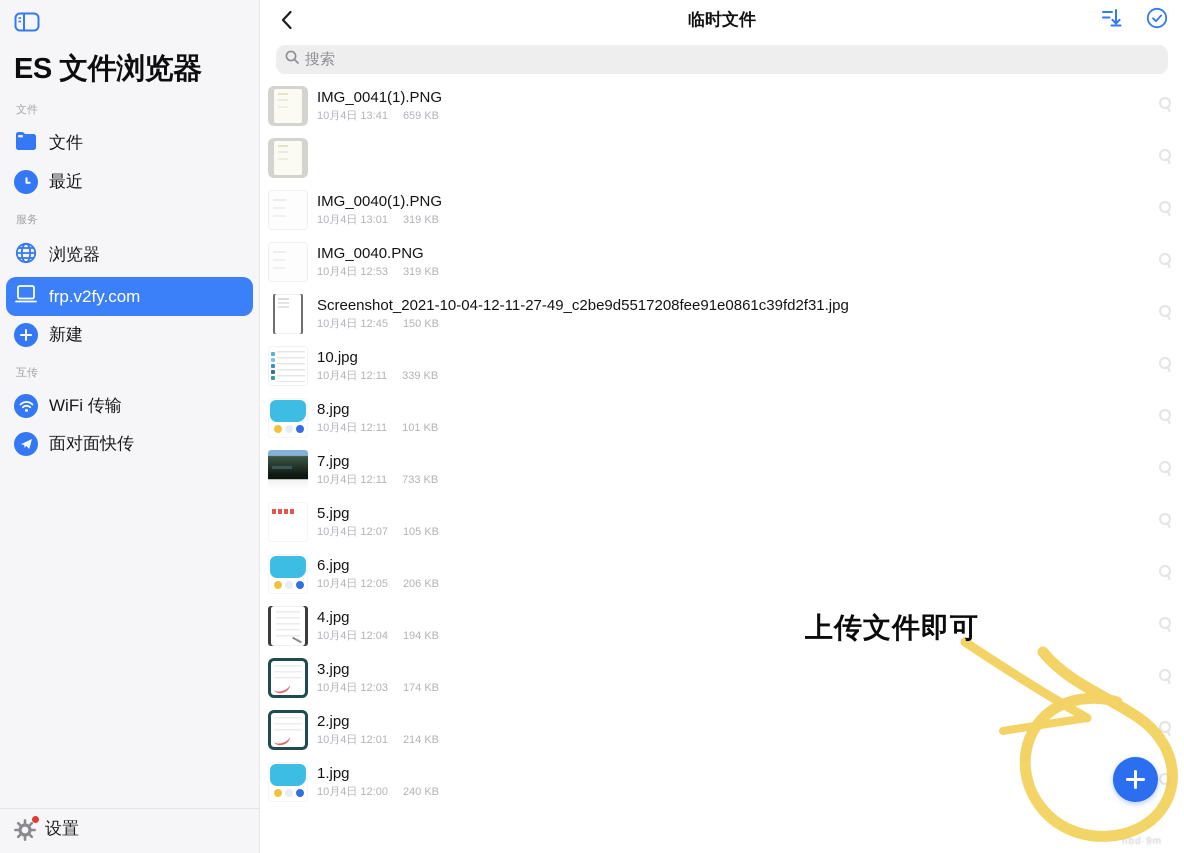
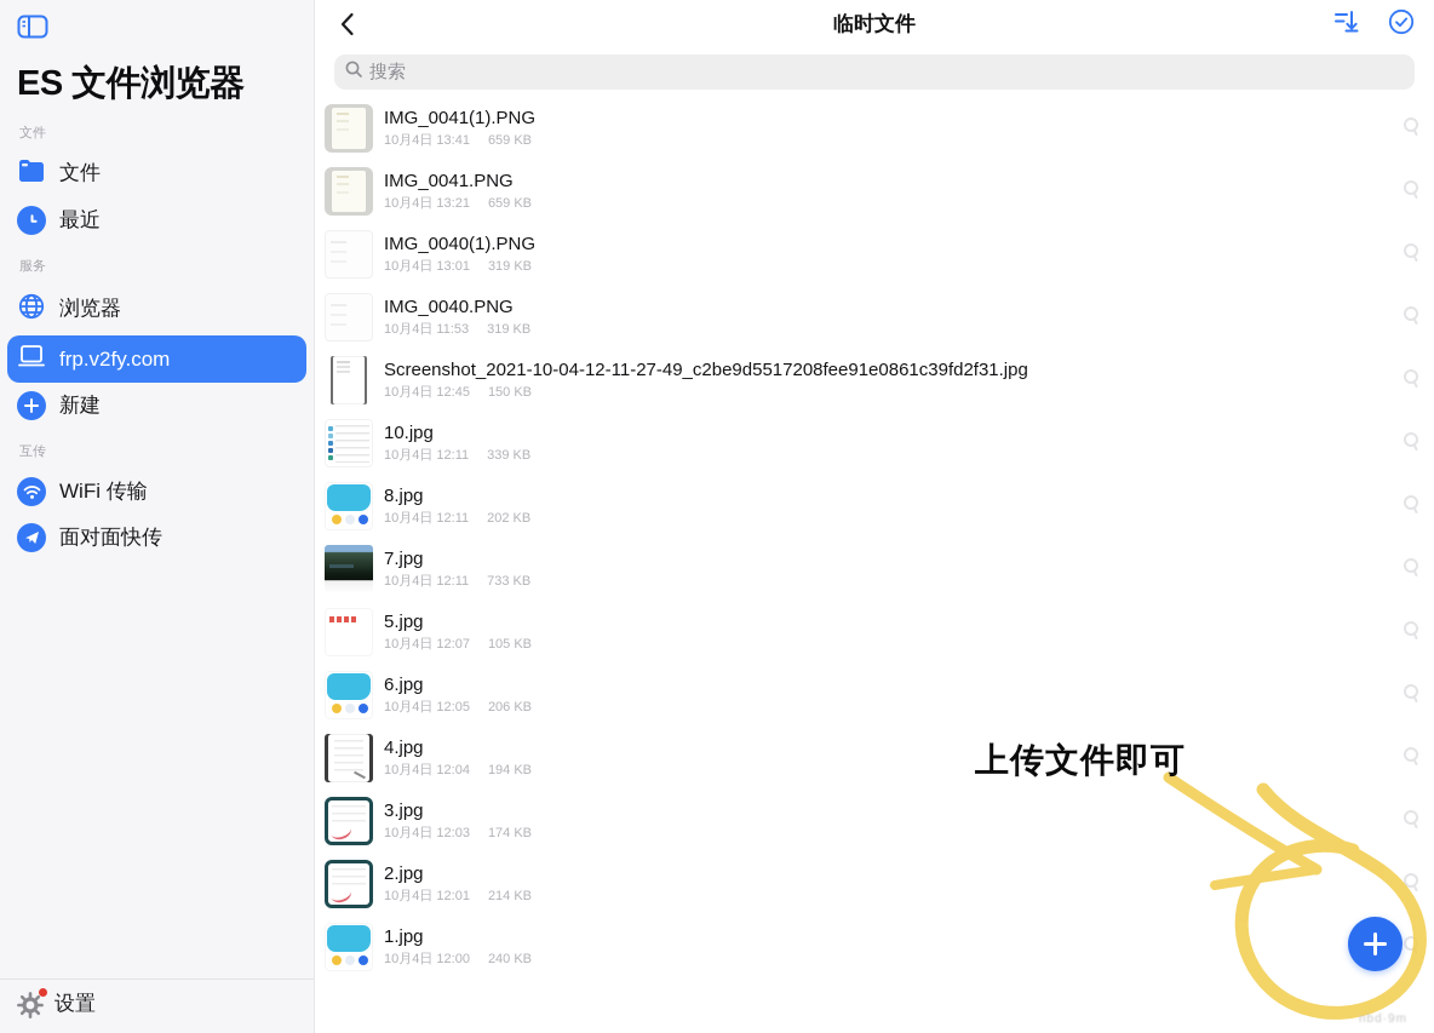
  ES 文件浏览器
  文件
  文件
  最近
  服务
  浏览器
  frp.v2fy.com
  新建
  互传
  WiFi 传输
  面对面快传
  设置
  临时文件
  搜索
  IMG_0041(1).PNG
  10月4日 13:41 659 KB
+ IMG_0041.PNG
+ 10月4日 13:21 659 KB
  IMG_0040(1).PNG
  10月4日 13:01 319 KB
  IMG_0040.PNG
- 10月4日 12:53 319 KB
+ 10月4日 11:53 319 KB
  Screenshot_2021-10-04-12-11-27-49_c2be9d5517208fee91e0861c39fd2f31.jpg
  10月4日 12:45 150 KB
  10.jpg
  10月4日 12:11 339 KB
  8.jpg
- 10月4日 12:11 101 KB
+ 10月4日 12:11 202 KB
  7.jpg
  10月4日 12:11 733 KB
  5.jpg
  10月4日 12:07 105 KB
  6.jpg
  10月4日 12:05 206 KB
  4.jpg
  10月4日 12:04 194 KB
  3.jpg
  10月4日 12:03 174 KB
  2.jpg
  10月4日 12:01 214 KB
  1.jpg
  10月4日 12:00 240 KB
  上传文件即可
  nbd·9m
